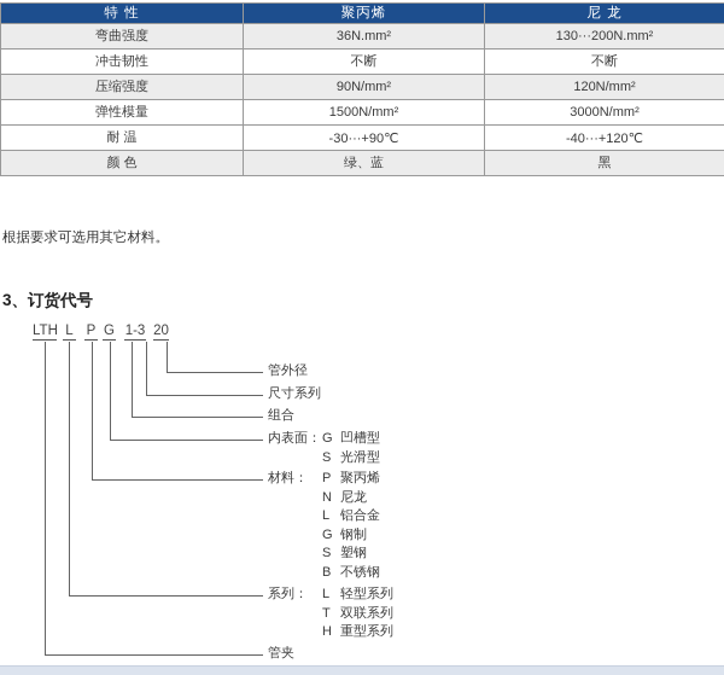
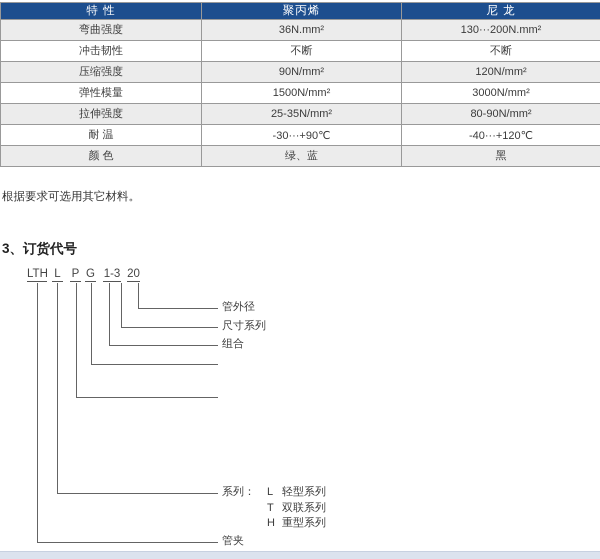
  特 性	聚丙烯	尼 龙
  弯曲强度	36N.mm²	130···200N.mm²
  冲击韧性	不断	不断
  压缩强度	90N/mm²	120N/mm²
  弹性模量	1500N/mm²	3000N/mm²
+ 拉伸强度	25-35N/mm²	80-90N/mm²
  耐 温	-30···+90℃	-40···+120℃
  颜 色	绿、蓝	黑
  根据要求可选用其它材料。
  3、订货代号
  LTH
  L
  P
  G
  1-3
  20
  管外径
  尺寸系列
  组合
- 内表面：G 凹槽型
- S 光滑型
- 材料： P 聚丙烯
- N 尼龙
- L 铝合金
- G 钢制
- S 塑钢
- B 不锈钢
  系列： L 轻型系列
  T 双联系列
  H 重型系列
  管夹
